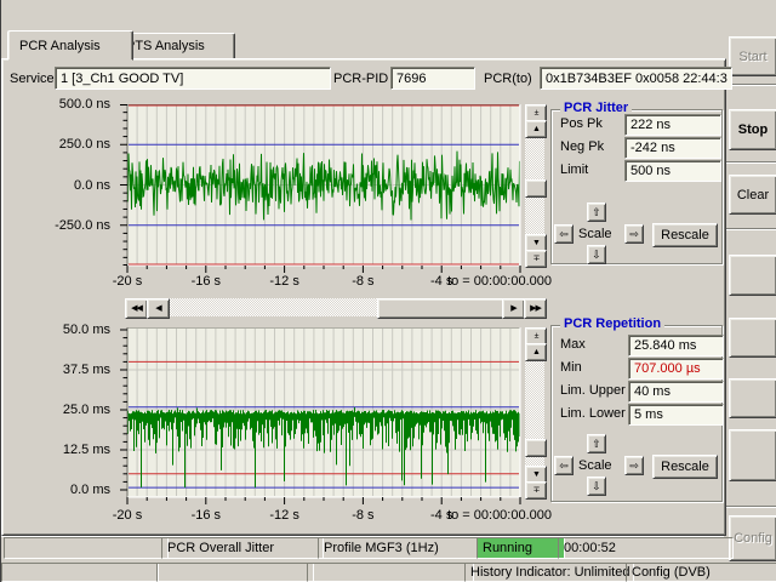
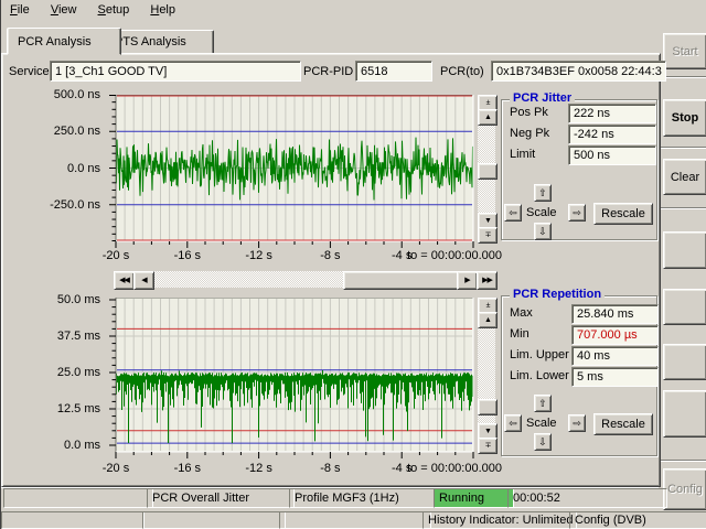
+ File View Setup Help
  PCR Analysis
  TS Analysis
  Service
  1 [3_Ch1 GOOD TV]
  PCR-PID
- 7696
+ 6518
  PCR(to)
  0x1B734B3EF 0x0058 22:44:3
  500.0 ns
  250.0 ns
  0.0 ns
  -250.0 ns
  -20 s
  -16 s
  -12 s
  -8 s
  -4 s
  to = 00:00:00.000
  PCR Jitter
  Pos Pk
  222 ns
  Neg Pk
  -242 ns
  Limit
  500 ns
  ⇧
  ⇦
  Scale
  ⇨
  Rescale
  ⇩
  50.0 ms
  37.5 ms
  25.0 ms
  12.5 ms
  0.0 ms
  -20 s
  -16 s
  -12 s
  -8 s
  -4 s
  to = 00:00:00.000
  PCR Repetition
  Max
  25.840 ms
  Min
  707.000 µs
  Lim. Upper
  40 ms
  Lim. Lower
  5 ms
  ⇧
  ⇦
  Scale
  ⇨
  Rescale
  ⇩
  Start
  Stop
  Clear
  Config
  PCR Overall Jitter
  Profile MGF3 (1Hz)
  Running
  00:00:52
  History Indicator: Unlimited
  Config (DVB)
